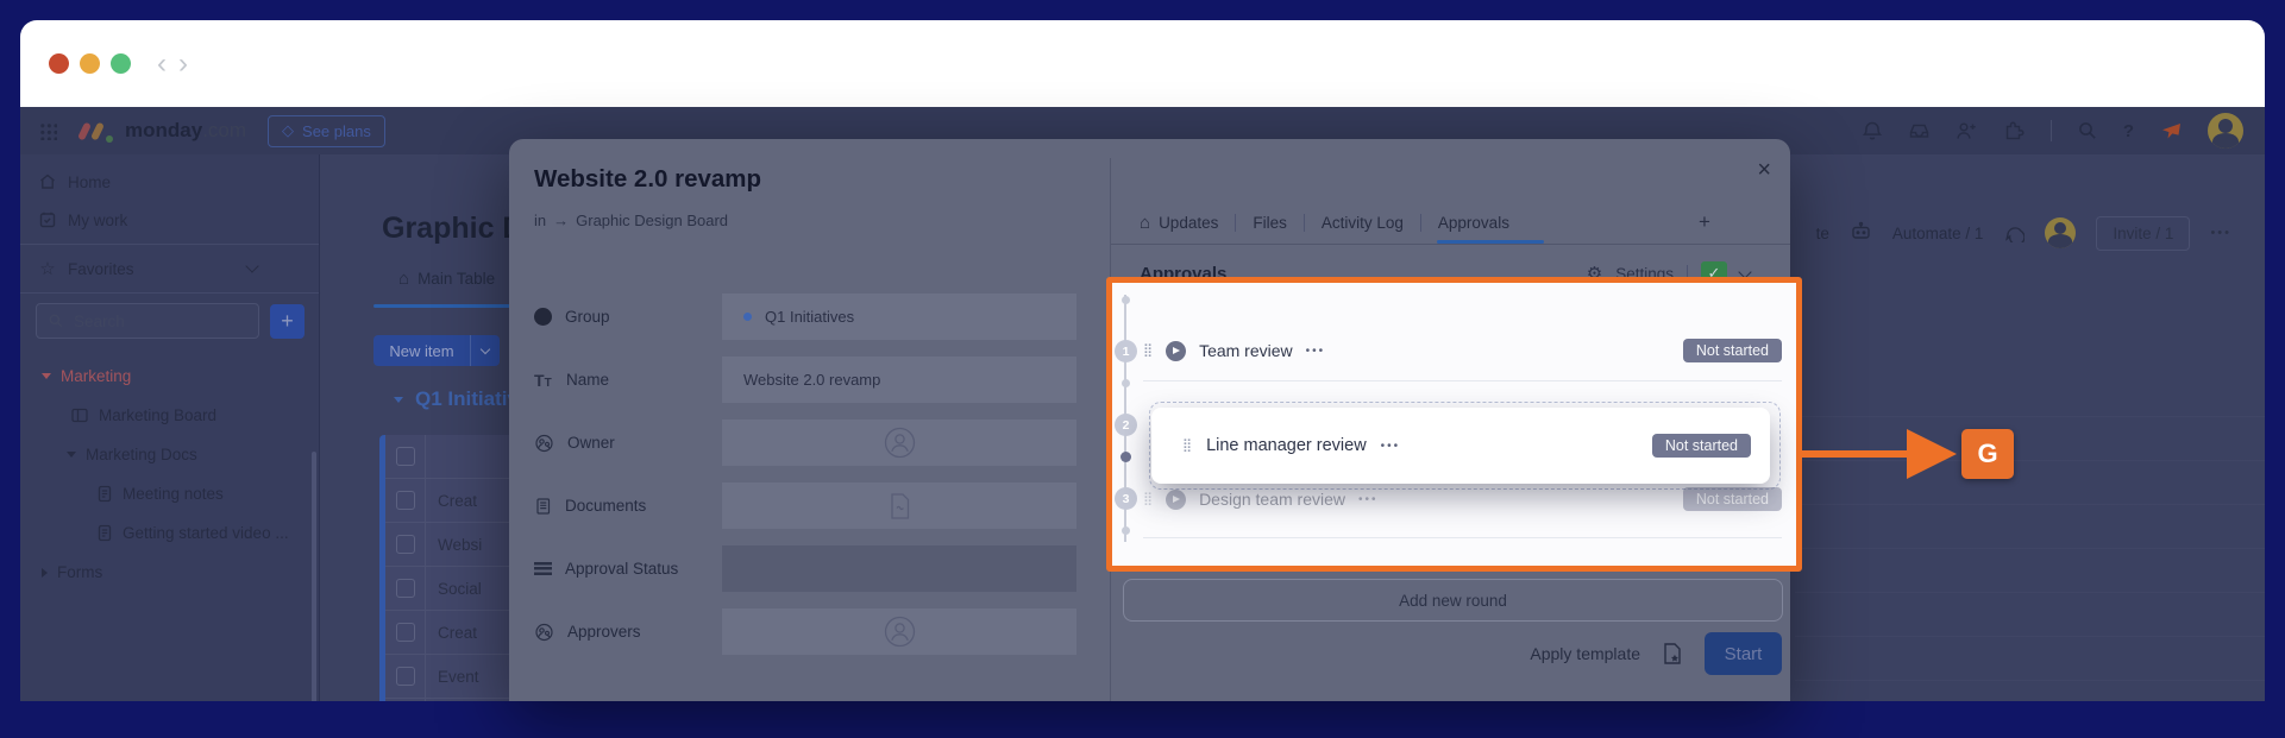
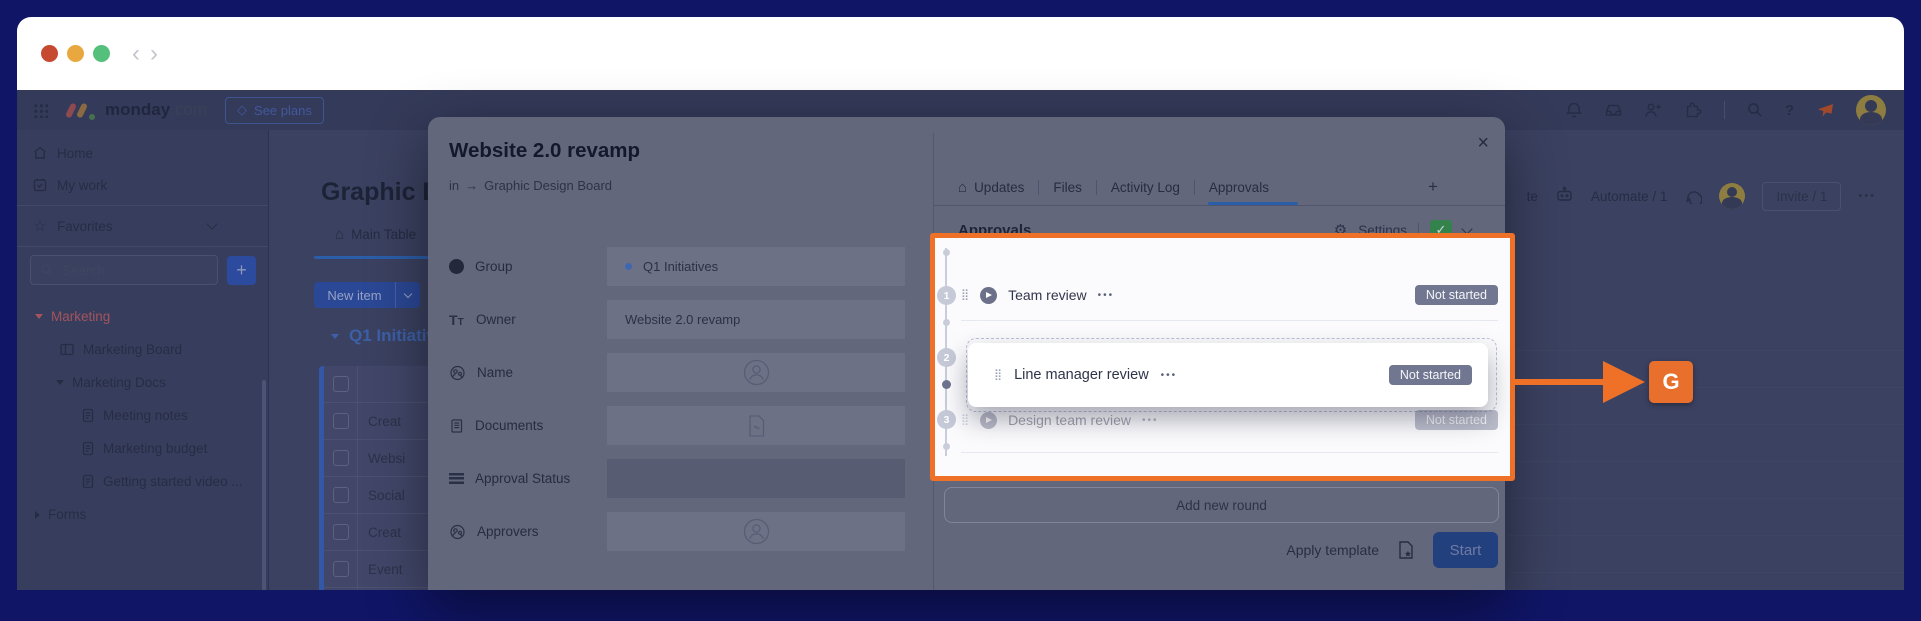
  ‹
  ›
  ◇
  See plans
  Home
  My work
  Favorites
  +
  Marketing
  Marketing Board
  Marketing Docs
  Meeting notes
+ Marketing budget
  Getting started video ...
  Forms
  ⌂
  Main Table
  New item
  Q1 Initiati
  Creat
  Websi
  Social
  Creat
  Event
  te
  Automate / 1
  Invite / 1
  •••
  ×
  Website 2.0 revamp
  in
  →
  Graphic Design Board
  Group
  Q1 Initiatives
  TT
- Name
+ Owner
  Website 2.0 revamp
- Owner
+ Name
  Documents
  Approval Status
  Approvers
  ⌂
  Updates
  Files
  Activity Log
  Approvals
  +
  Approvals
  ⚙
  Settings
  ✓
  Add new round
  Apply template
  Start
  1
  2
  3
  ⣿
  Team review
  •••
  Not started
  ⣿
  Design team review
  •••
  Not started
  ⣿
  Line manager review
  •••
  Not started
  G
